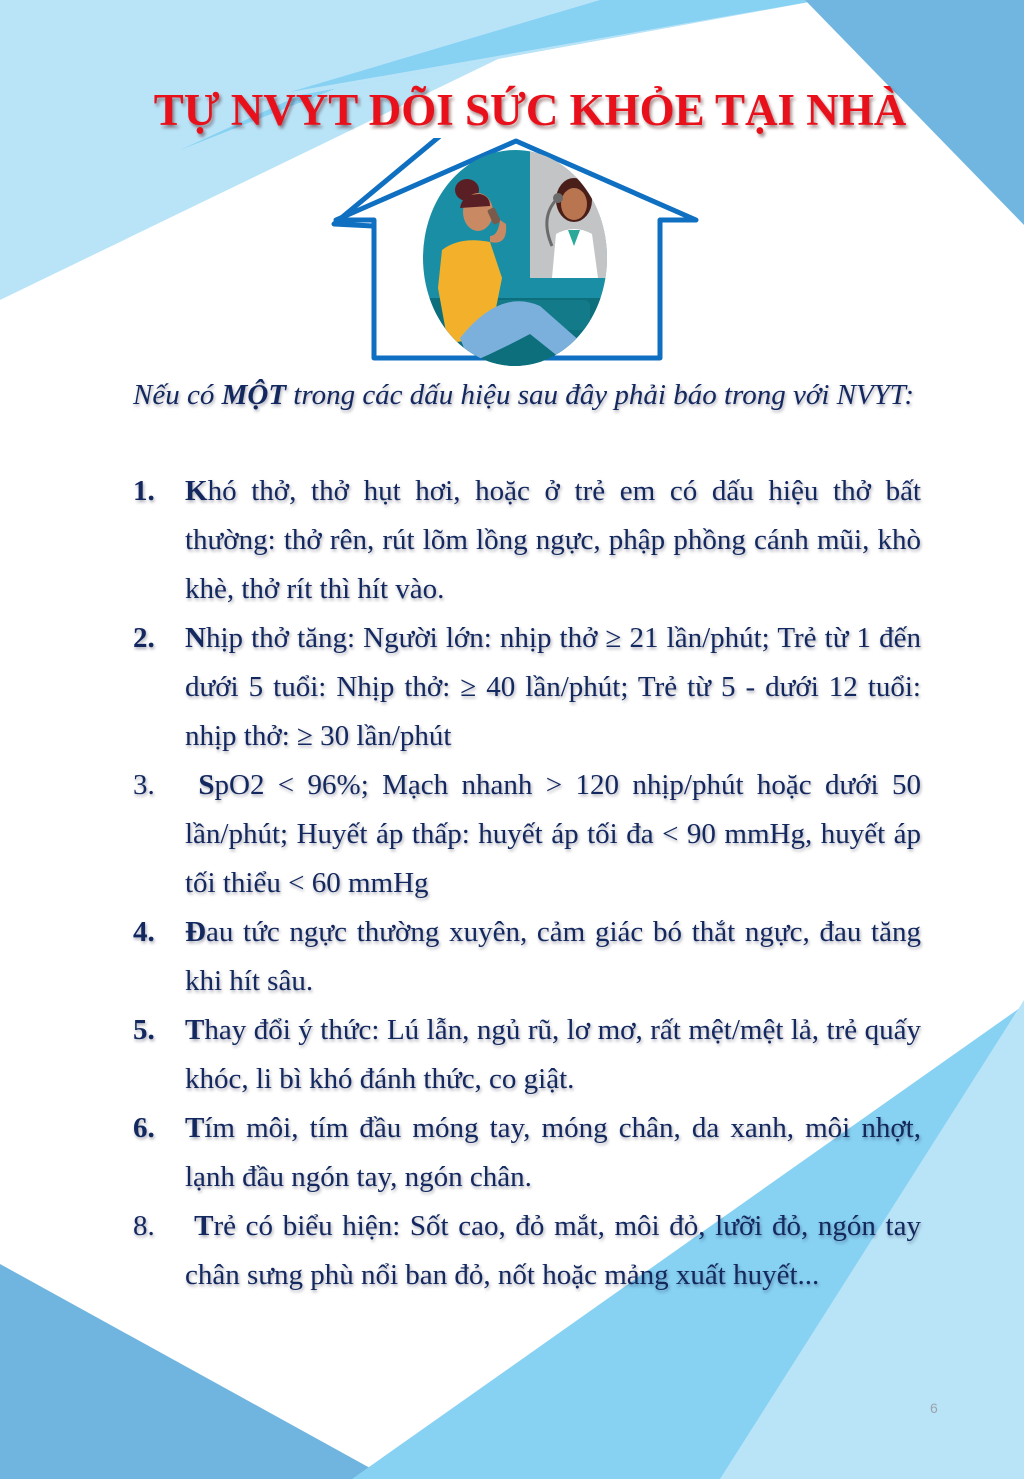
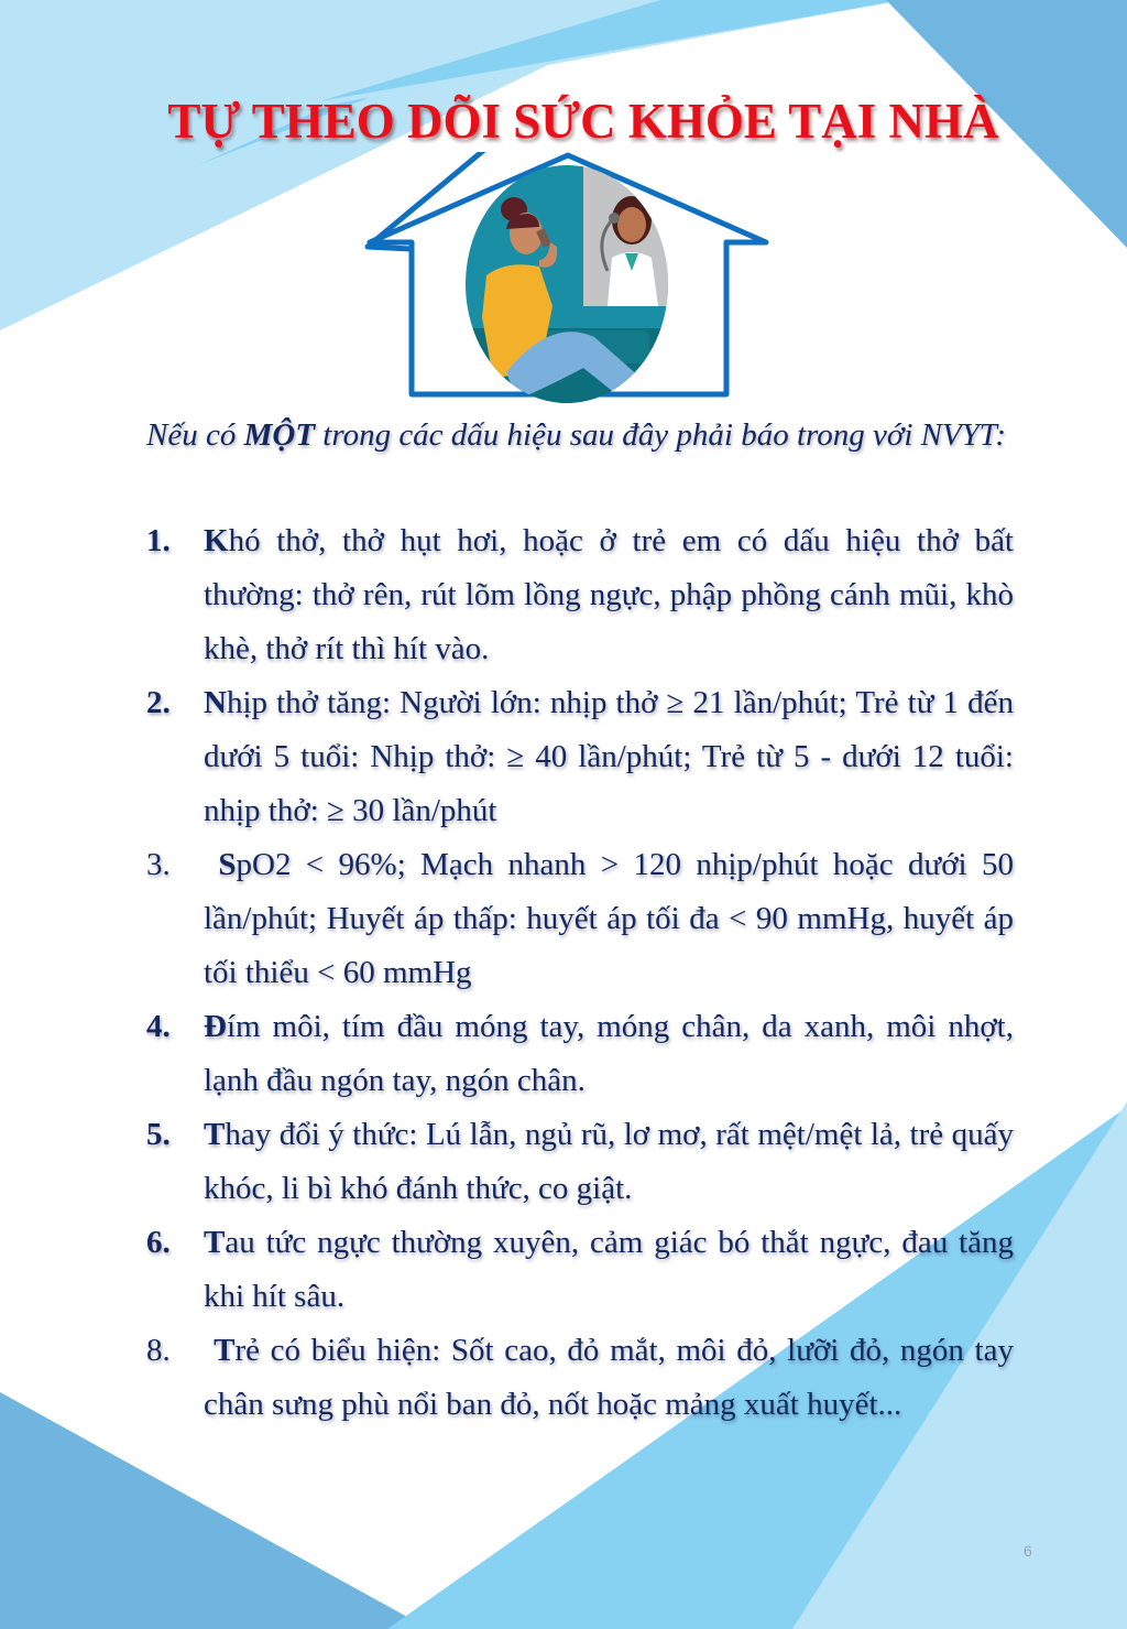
- TỰ NVYT DÕI SỨC KHỎE TẠI NHÀ
+ TỰ THEO DÕI SỨC KHỎE TẠI NHÀ
  Nếu có MỘT trong các dấu hiệu sau đây phải báo trong với NVYT:
  1.
  Khó thở, thở hụt hơi, hoặc ở trẻ em có dấu hiệu thở bất thường: thở rên, rút lõm lồng ngực, phập phồng cánh mũi, khò khè, thở rít thì hít vào.
  2.
  Nhịp thở tăng: Người lớn: nhịp thở ≥ 21 lần/phút; Trẻ từ 1 đến dưới 5 tuổi: Nhịp thở: ≥ 40 lần/phút; Trẻ từ 5 - dưới 12 tuổi: nhịp thở: ≥ 30 lần/phút
  3.
  SpO2 < 96%; Mạch nhanh > 120 nhịp/phút hoặc dưới 50 lần/phút; Huyết áp thấp: huyết áp tối đa < 90 mmHg, huyết áp tối thiểu < 60 mmHg
  4.
- Đau tức ngực thường xuyên, cảm giác bó thắt ngực, đau tăng khi hít sâu.
+ Đím môi, tím đầu móng tay, móng chân, da xanh, môi nhợt, lạnh đầu ngón tay, ngón chân.
  5.
  Thay đổi ý thức: Lú lẫn, ngủ rũ, lơ mơ, rất mệt/mệt lả, trẻ quấy khóc, li bì khó đánh thức, co giật.
  6.
- Tím môi, tím đầu móng tay, móng chân, da xanh, môi nhợt, lạnh đầu ngón tay, ngón chân.
+ Tau tức ngực thường xuyên, cảm giác bó thắt ngực, đau tăng khi hít sâu.
  8.
  Trẻ có biểu hiện: Sốt cao, đỏ mắt, môi đỏ, lưỡi đỏ, ngón tay chân sưng phù nổi ban đỏ, nốt hoặc mảng xuất huyết...
  6
